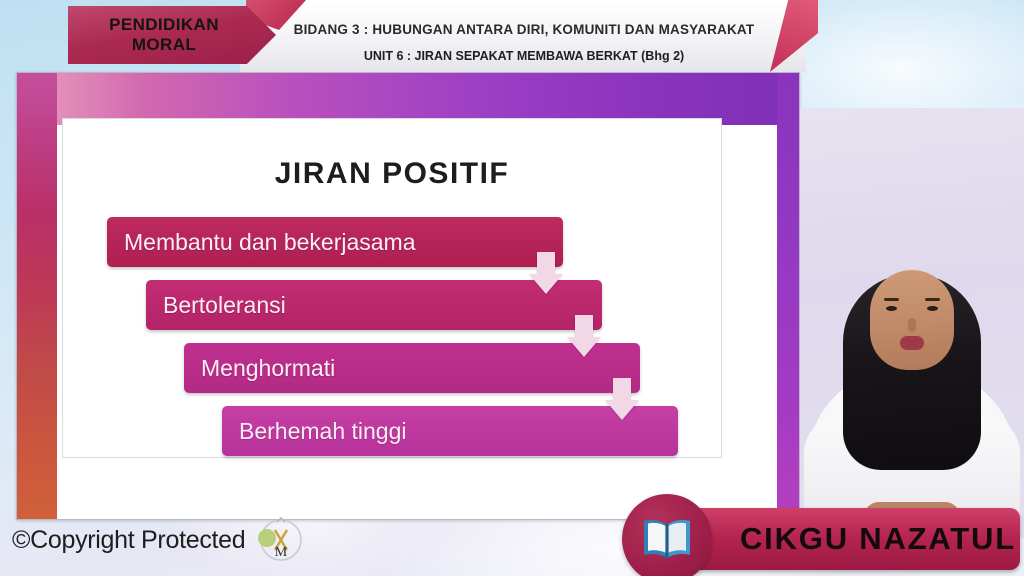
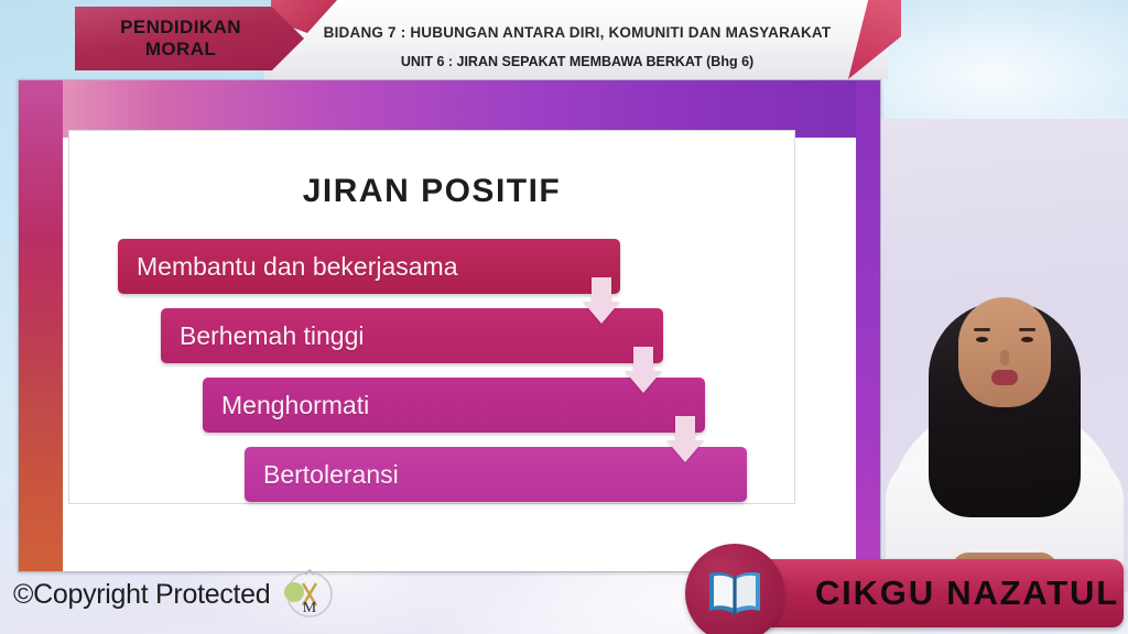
  JIRAN POSITIF
  Membantu dan bekerjasama
- Bertoleransi
+ Berhemah tinggi
  Menghormati
- Berhemah tinggi
+ Bertoleransi
- BIDANG 3 : HUBUNGAN ANTARA DIRI, KOMUNITI DAN MASYARAKAT
+ BIDANG 7 : HUBUNGAN ANTARA DIRI, KOMUNITI DAN MASYARAKAT
- UNIT 6 : JIRAN SEPAKAT MEMBAWA BERKAT (Bhg 2)
+ UNIT 6 : JIRAN SEPAKAT MEMBAWA BERKAT (Bhg 6)
  PENDIDIKAN
  MORAL
  CIKGU NAZATUL
  ©Copyright Protected
  M
